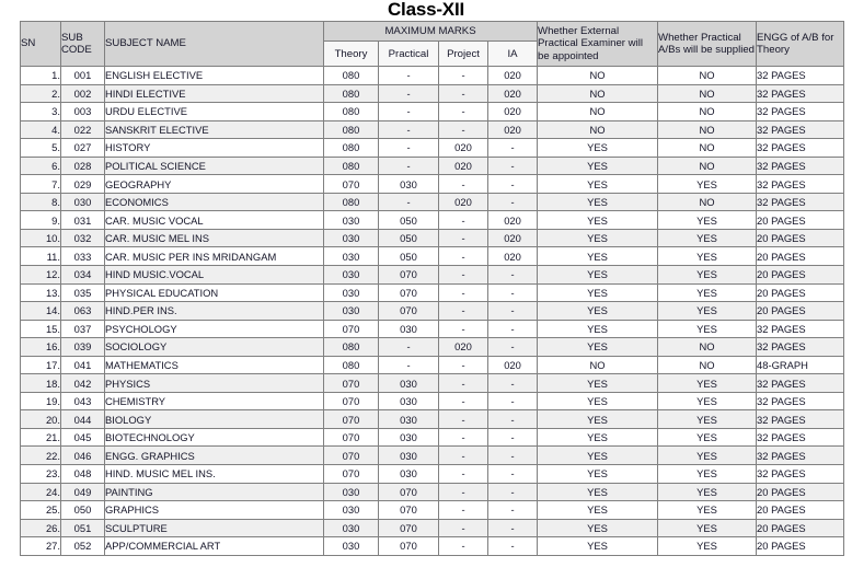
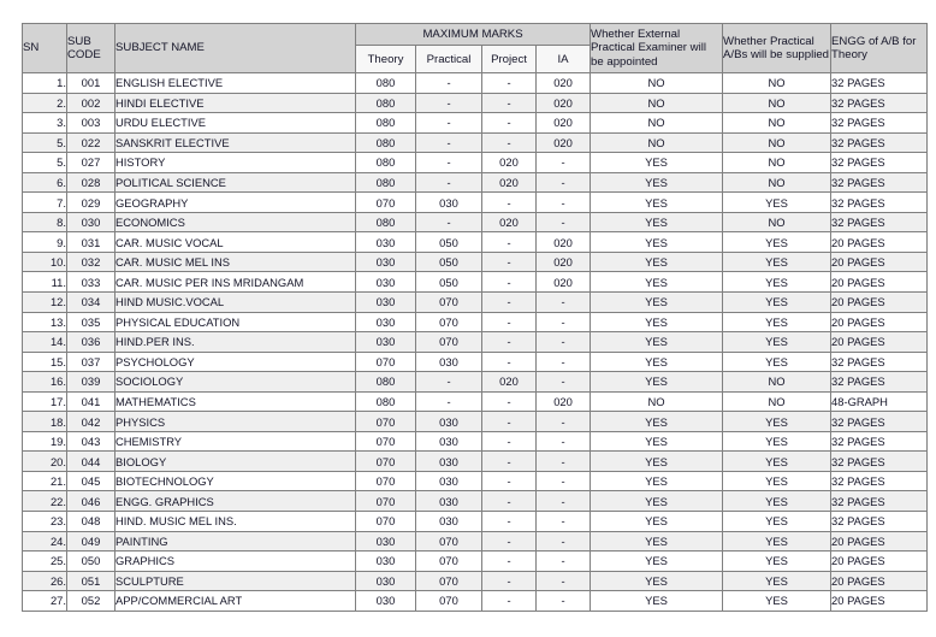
- Class-XII
  SN	SUB CODE	SUBJECT NAME	MAXIMUM MARKS	Whether External Practical Examiner will be appointed	Whether Practical A/Bs will be supplied	ENGG of A/B for Theory
  Theory	Practical	Project	IA
  1.	001	ENGLISH ELECTIVE	080	-	-	020	NO	NO	32 PAGES
  2.	002	HINDI ELECTIVE	080	-	-	020	NO	NO	32 PAGES
  3.	003	URDU ELECTIVE	080	-	-	020	NO	NO	32 PAGES
- 4.	022	SANSKRIT ELECTIVE	080	-	-	020	NO	NO	32 PAGES
+ 5.	022	SANSKRIT ELECTIVE	080	-	-	020	NO	NO	32 PAGES
  5.	027	HISTORY	080	-	020	-	YES	NO	32 PAGES
  6.	028	POLITICAL SCIENCE	080	-	020	-	YES	NO	32 PAGES
  7.	029	GEOGRAPHY	070	030	-	-	YES	YES	32 PAGES
  8.	030	ECONOMICS	080	-	020	-	YES	NO	32 PAGES
  9.	031	CAR. MUSIC VOCAL	030	050	-	020	YES	YES	20 PAGES
  10.	032	CAR. MUSIC MEL INS	030	050	-	020	YES	YES	20 PAGES
  11.	033	CAR. MUSIC PER INS MRIDANGAM	030	050	-	020	YES	YES	20 PAGES
  12.	034	HIND MUSIC.VOCAL	030	070	-	-	YES	YES	20 PAGES
  13.	035	PHYSICAL EDUCATION	030	070	-	-	YES	YES	20 PAGES
- 14.	063	HIND.PER INS.	030	070	-	-	YES	YES	20 PAGES
+ 14.	036	HIND.PER INS.	030	070	-	-	YES	YES	20 PAGES
  15.	037	PSYCHOLOGY	070	030	-	-	YES	YES	32 PAGES
  16.	039	SOCIOLOGY	080	-	020	-	YES	NO	32 PAGES
  17.	041	MATHEMATICS	080	-	-	020	NO	NO	48-GRAPH
  18.	042	PHYSICS	070	030	-	-	YES	YES	32 PAGES
  19.	043	CHEMISTRY	070	030	-	-	YES	YES	32 PAGES
  20.	044	BIOLOGY	070	030	-	-	YES	YES	32 PAGES
  21.	045	BIOTECHNOLOGY	070	030	-	-	YES	YES	32 PAGES
  22.	046	ENGG. GRAPHICS	070	030	-	-	YES	YES	32 PAGES
  23.	048	HIND. MUSIC MEL INS.	070	030	-	-	YES	YES	32 PAGES
  24.	049	PAINTING	030	070	-	-	YES	YES	20 PAGES
  25.	050	GRAPHICS	030	070	-	-	YES	YES	20 PAGES
  26.	051	SCULPTURE	030	070	-	-	YES	YES	20 PAGES
  27.	052	APP/COMMERCIAL ART	030	070	-	-	YES	YES	20 PAGES
